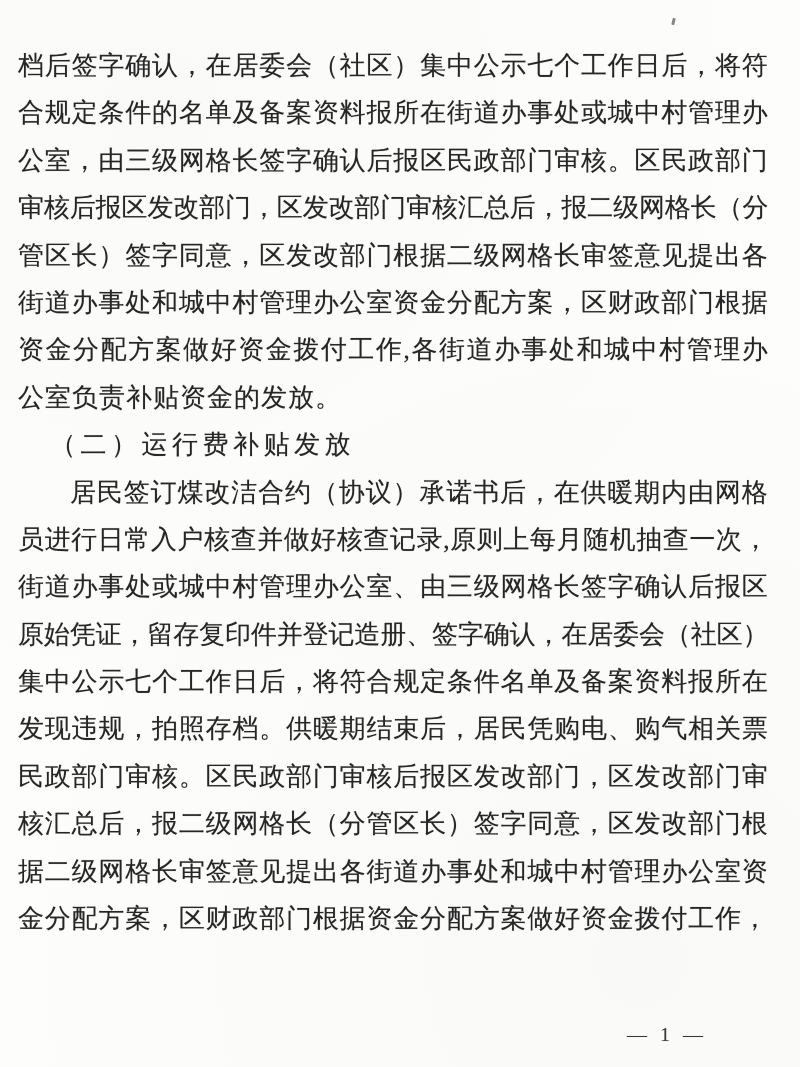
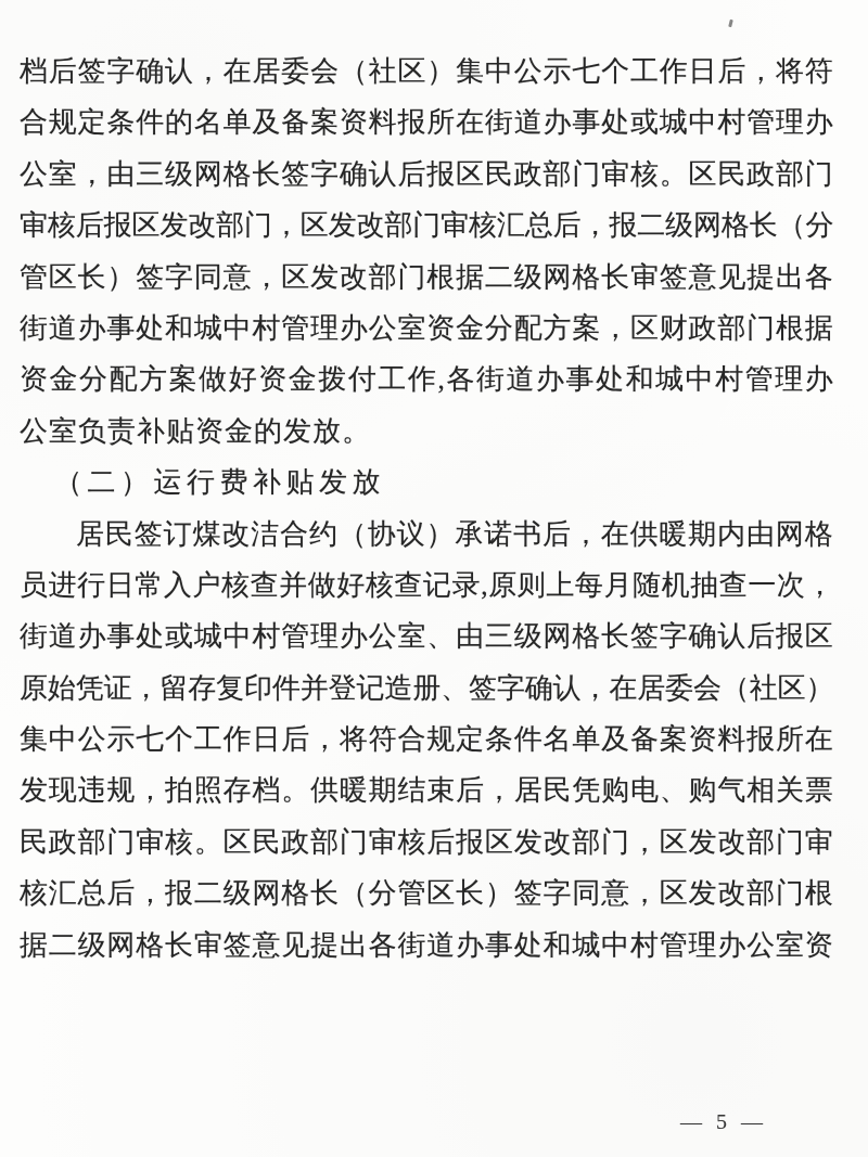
  档后签字确认，在居委会（社区）集中公示七个工作日后，将符
  合规定条件的名单及备案资料报所在街道办事处或城中村管理办
  公室，由三级网格长签字确认后报区民政部门审核。区民政部门
  审核后报区发改部门，区发改部门审核汇总后，报二级网格长（分
  管区长）签字同意，区发改部门根据二级网格长审签意见提出各
  街道办事处和城中村管理办公室资金分配方案，区财政部门根据
  资金分配方案做好资金拨付工作,各街道办事处和城中村管理办
  公室负责补贴资金的发放。
  （二）运行费补贴发放
  居民签订煤改洁合约（协议）承诺书后，在供暖期内由网格
  员进行日常入户核查并做好核查记录,原则上每月随机抽查一次，
  街道办事处或城中村管理办公室、由三级网格长签字确认后报区
  原始凭证，留存复印件并登记造册、签字确认，在居委会（社区）
  集中公示七个工作日后，将符合规定条件名单及备案资料报所在
  发现违规，拍照存档。供暖期结束后，居民凭购电、购气相关票
  民政部门审核。区民政部门审核后报区发改部门，区发改部门审
  核汇总后，报二级网格长（分管区长）签字同意，区发改部门根
  据二级网格长审签意见提出各街道办事处和城中村管理办公室资
- 金分配方案，区财政部门根据资金分配方案做好资金拨付工作，
- — 1 —
+ — 5 —
